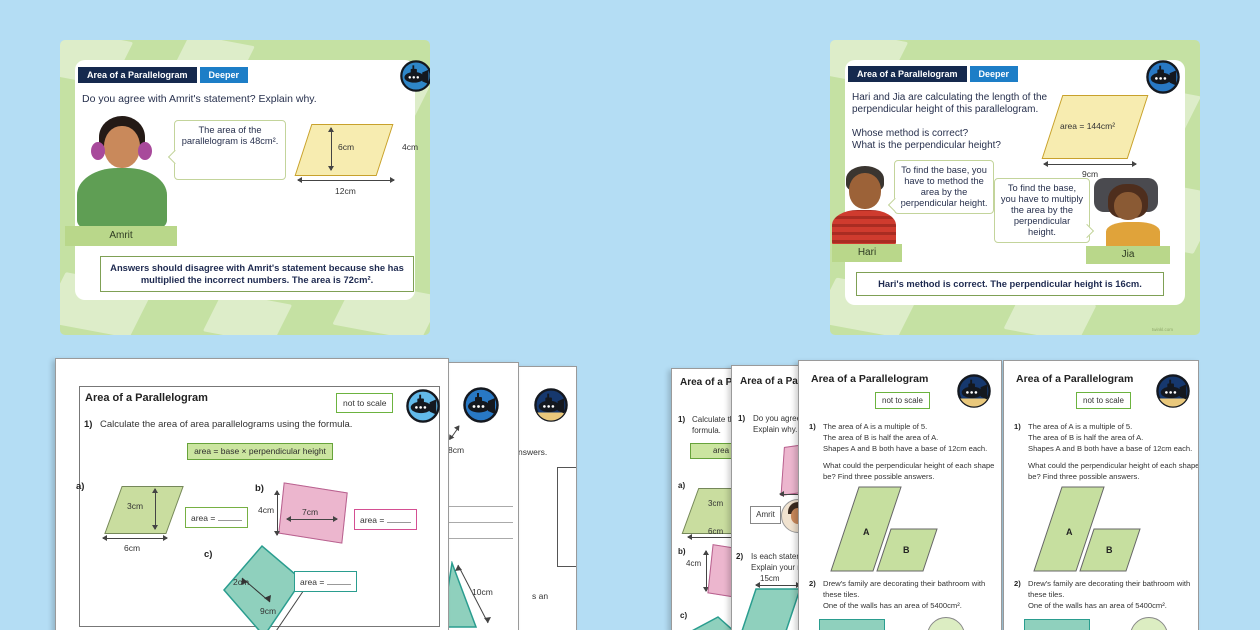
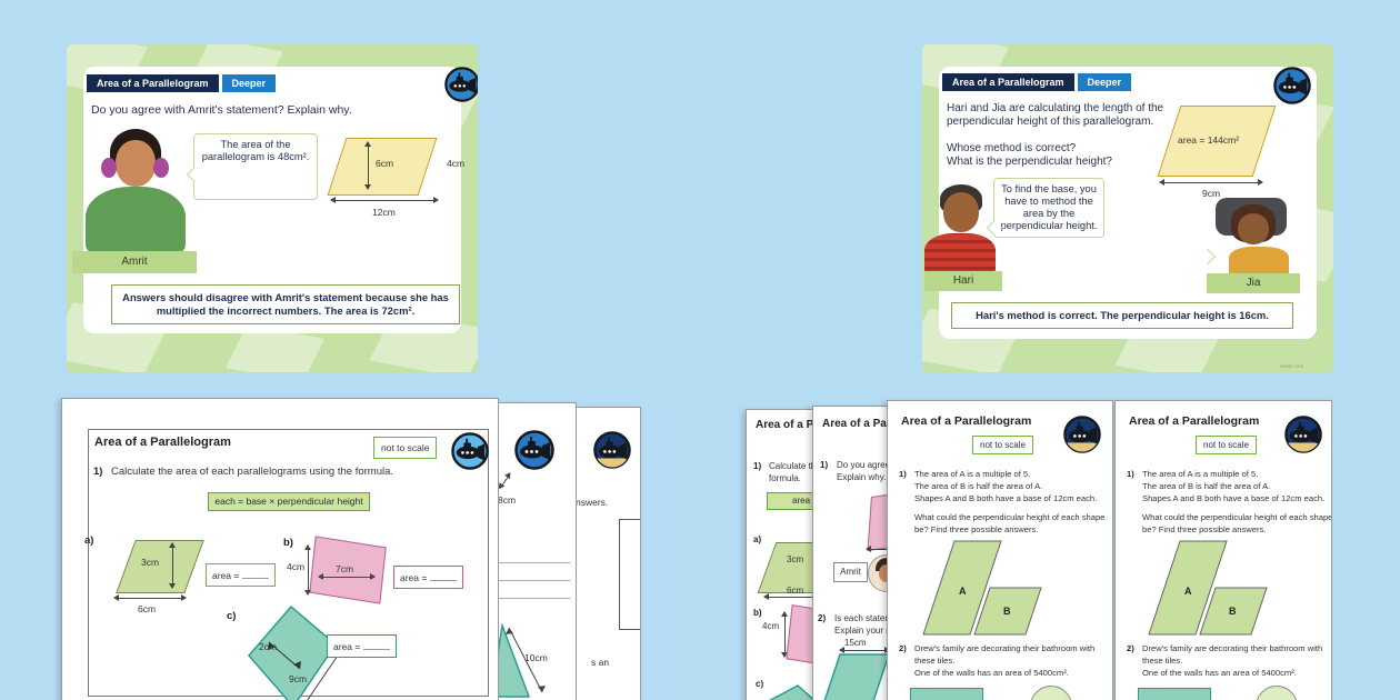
  Area of a Parallelogram
  Deeper
  Do you agree with Amrit's statement? Explain why.
  6cm
  4cm
  12cm
  The area of the parallelogram is 48cm².
  Amrit
  Answers should disagree with Amrit's statement because she has multiplied the incorrect numbers. The area is 72cm².
  Area of a Parallelogram
  Deeper
  Hari and Jia are calculating the length of the
  perpendicular height of this parallelogram.
  Whose method is correct?
  What is the perpendicular height?
  area = 144cm²
  9cm
  To find the base, you have to method the area by the perpendicular height.
- To find the base, you have to multiply the area by the perpendicular height.
  Hari
  Jia
  Hari's method is correct. The perpendicular height is 16cm.
  nswers.
  s an
  8cm
  10cm
  Area of a Parallelogram
  not to scale
  1)
- Calculate the area of area parallelograms using the formula.
+ Calculate the area of each parallelograms using the formula.
- area = base × perpendicular height
+ each = base × perpendicular height
  a)
  3cm
  6cm
  area =
  b)
  4cm
  7cm
  area =
  c)
  2cm
  9cm
  area =
  Area of a P
  1)
  Calculate t
  formula.
  area
  a)
  3cm
  6cm
  b)
  4cm
  c)
  Area of a Pa
  1)
  Do you agre
  Explain why.
  Amrit
  2)
  Is each state
  Explain your
  15cm
  Area of a Parallelogram
  not to scale
  1)
  The area of A is a multiple of 5.
  The area of B is half the area of A.
  Shapes A and B both have a base of 12cm each.
  What could the perpendicular height of each shape
  be? Find three possible answers.
  A
  B
  2)
  Drew's family are decorating their bathroom with
  these tiles.
  One of the walls has an area of 5400cm².
  Area of a Parallelogram
  not to scale
  1)
  The area of A is a multiple of 5.
  The area of B is half the area of A.
  Shapes A and B both have a base of 12cm each.
  What could the perpendicular height of each shape
  be? Find three possible answers.
  A
  B
  2)
  Drew's family are decorating their bathroom with
  these tiles.
  One of the walls has an area of 5400cm².
